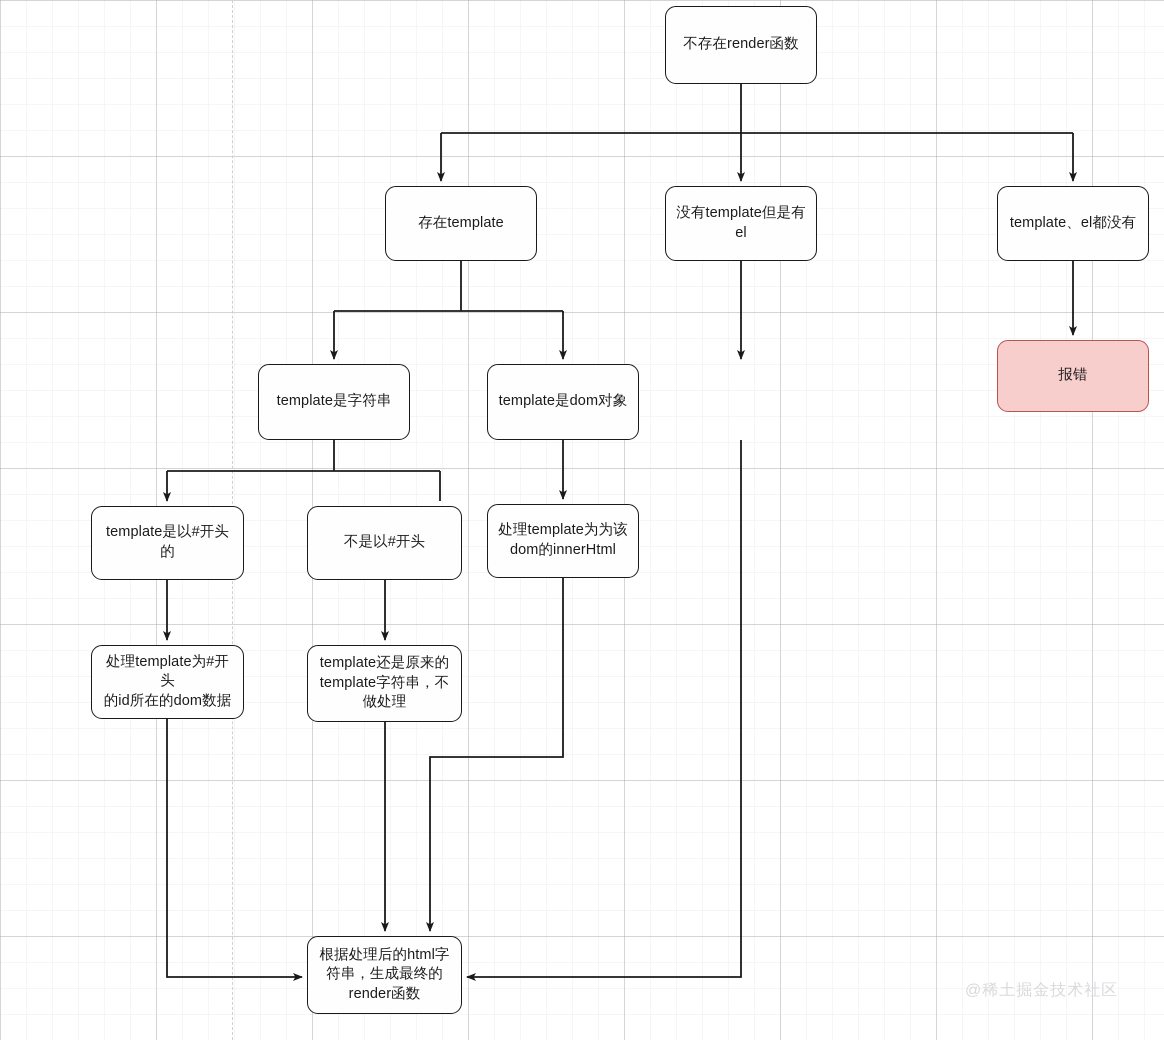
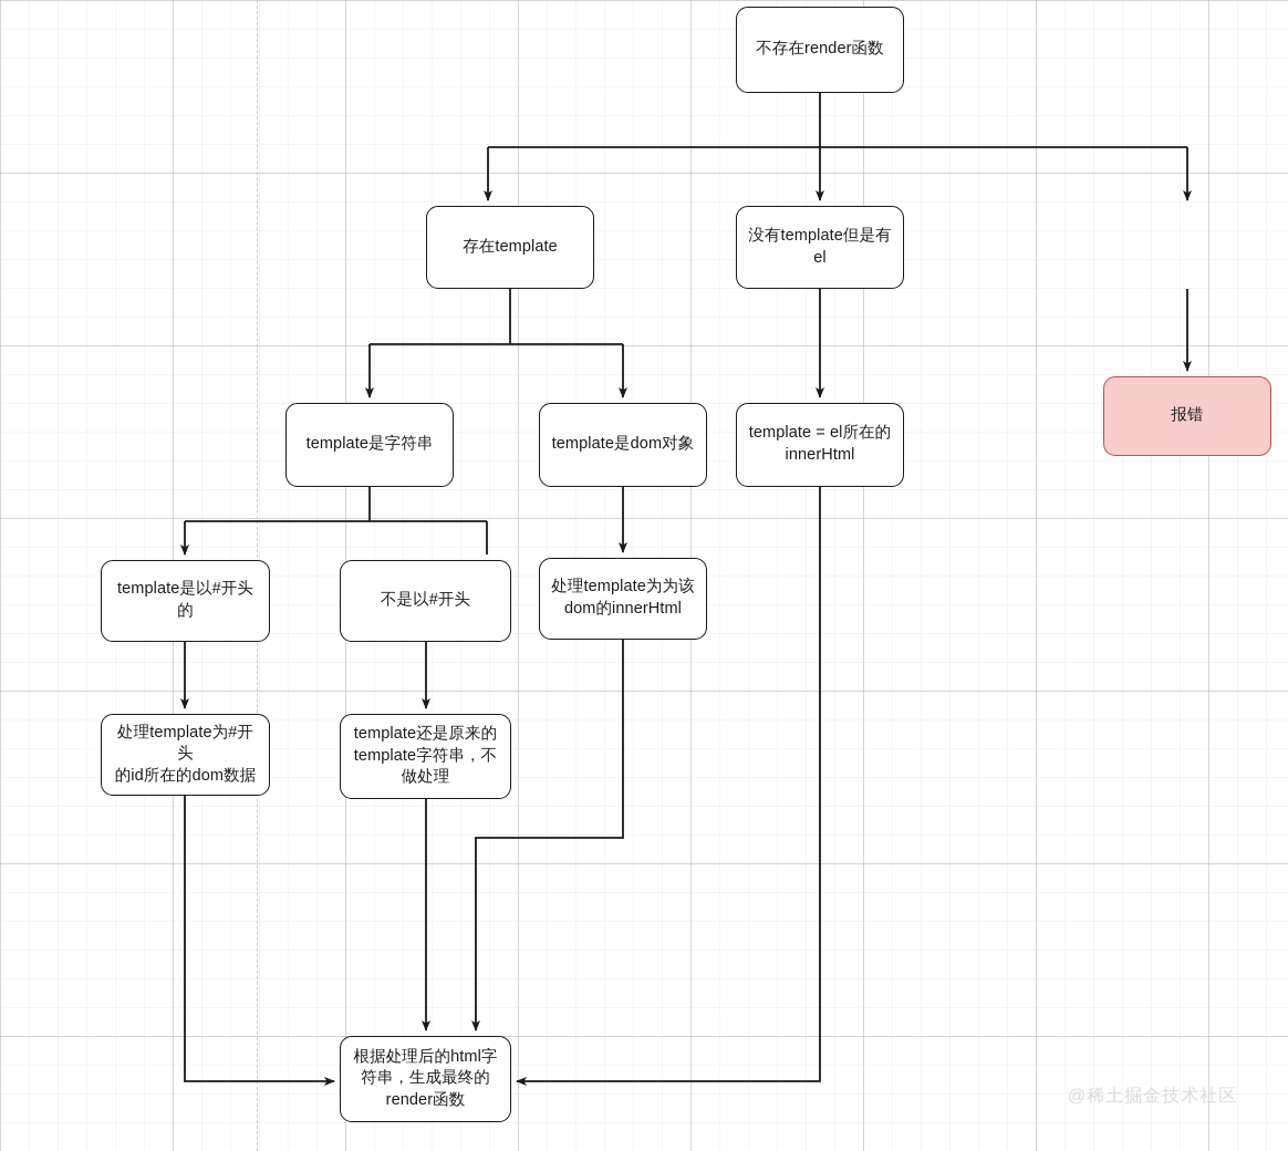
  不存在render函数
  存在template
  没有template但是有el
- template、el都没有
  报错
  template是字符串
  template是dom对象
+ template = el所在的
+ innerHtml
  template是以#开头的
  不是以#开头
  处理template为为该
  dom的innerHtml
  处理template为#开头
  的id所在的dom数据
  template还是原来的
  template字符串，不
  做处理
  根据处理后的html字
  符串，生成最终的
  render函数
  @稀土掘金技术社区
